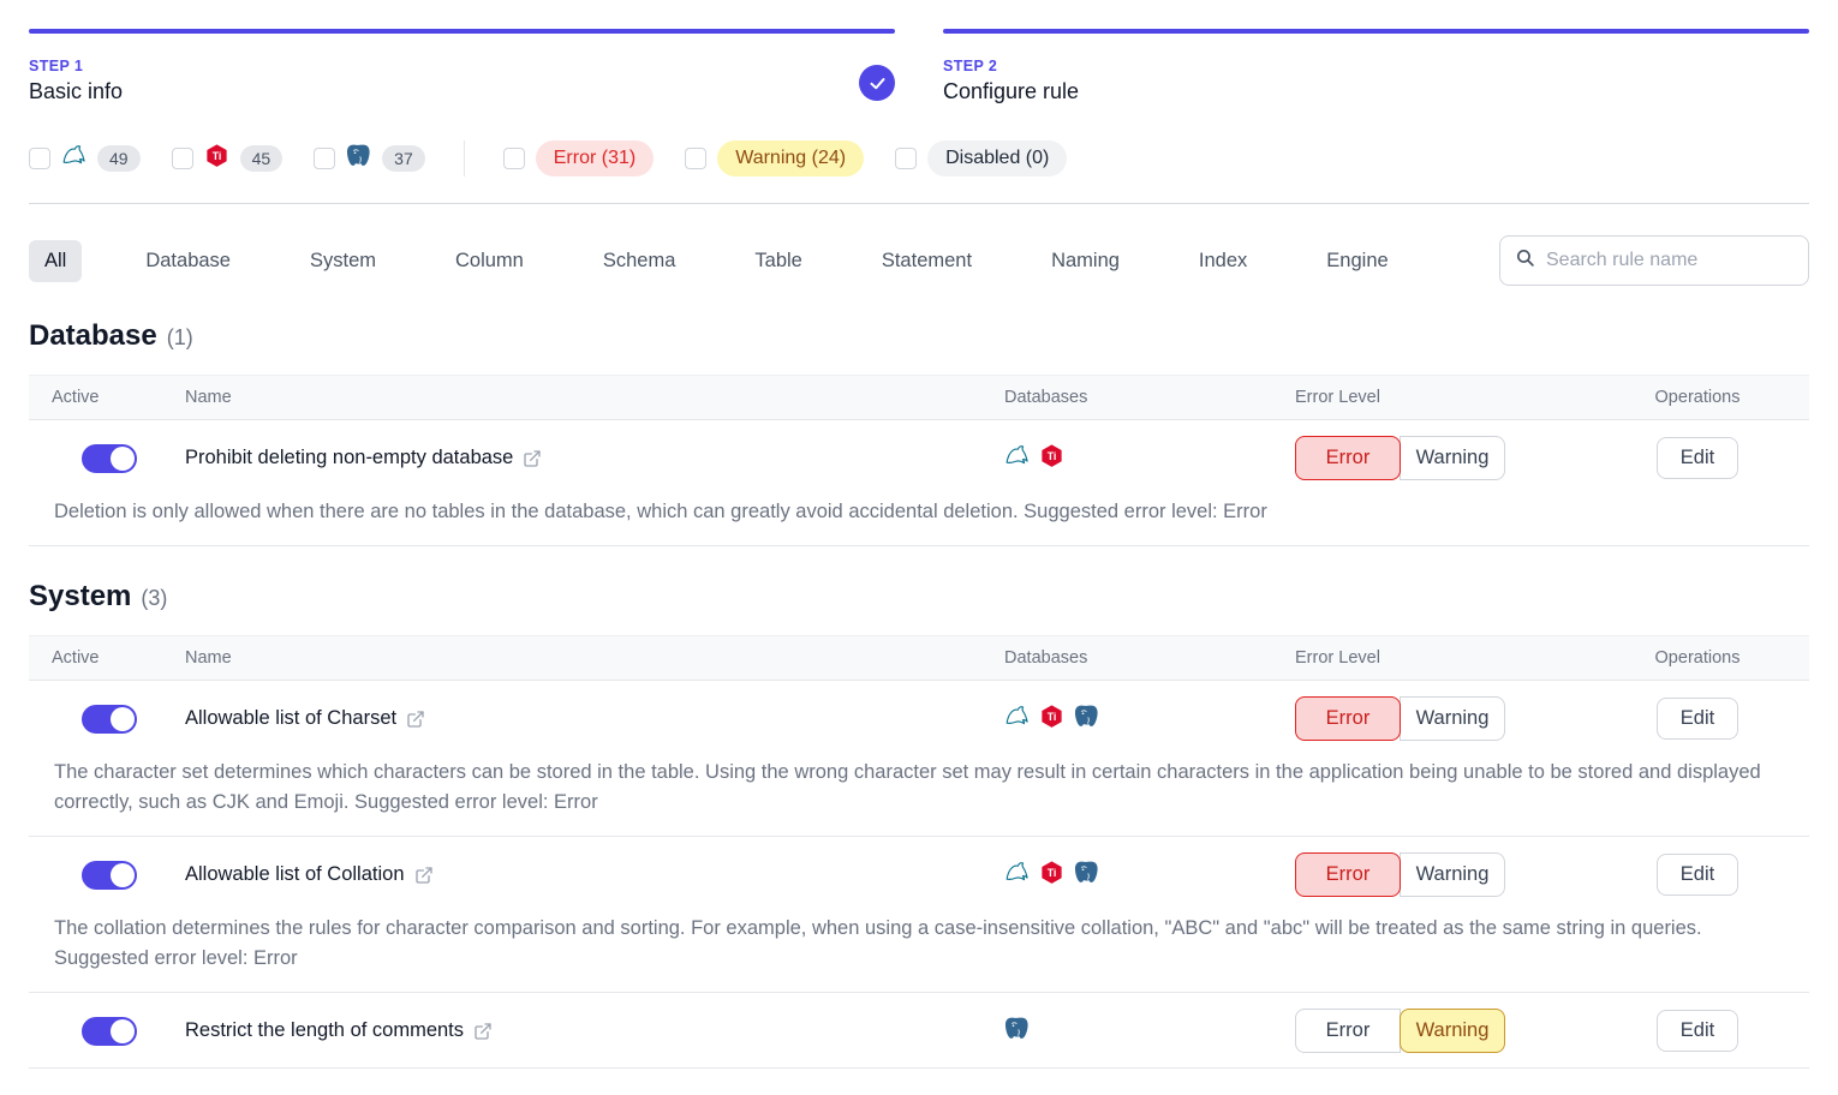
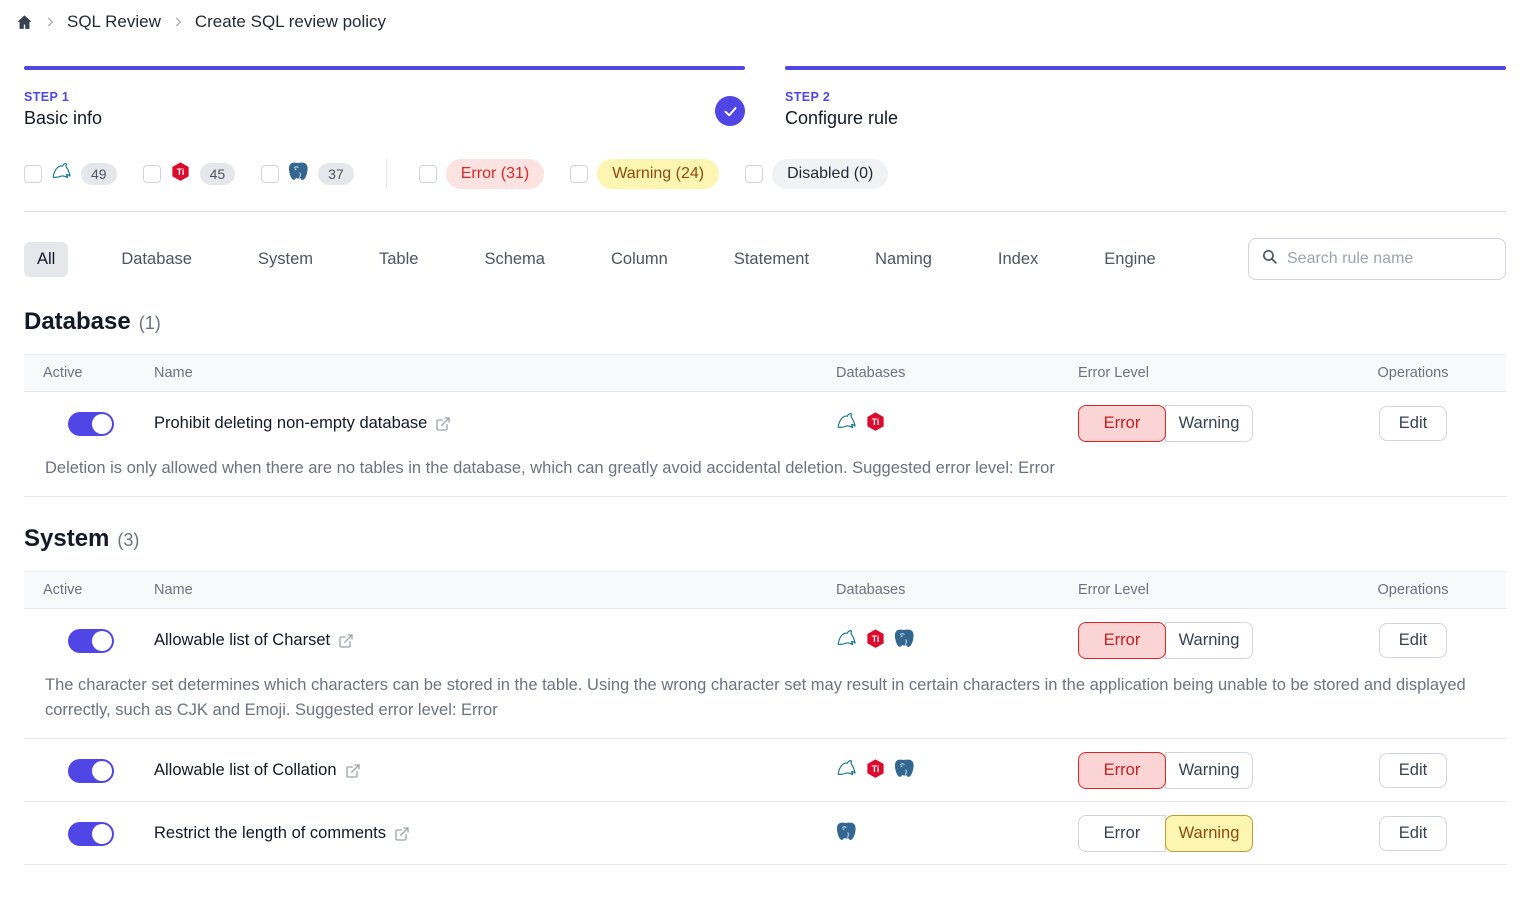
+ SQL Review
+ Create SQL review policy
  STEP 1
  Basic info
  STEP 2
  Configure rule
  49
  Ti
  45
  37
  Error (31)
  Warning (24)
  Disabled (0)
  All
  Database
  System
- Column
+ Table
  Schema
- Table
+ Column
  Statement
  Naming
  Index
  Engine
  Search rule name
  Database
  (1)
  Active
  Name
  Databases
  Error Level
  Operations
  Prohibit deleting non-empty database
  Ti
  Error
  Warning
  Edit
  Deletion is only allowed when there are no tables in the database, which can greatly avoid accidental deletion. Suggested error level: Error
  System
  (3)
  Active
  Name
  Databases
  Error Level
  Operations
  Allowable list of Charset
  Ti
  Error
  Warning
  Edit
  The character set determines which characters can be stored in the table. Using the wrong character set may result in certain characters in the application being unable to be stored and displayed correctly, such as CJK and Emoji. Suggested error level: Error
  Allowable list of Collation
  Ti
  Error
  Warning
  Edit
- The collation determines the rules for character comparison and sorting. For example, when using a case-insensitive collation, "ABC" and "abc" will be treated as the same string in queries. Suggested error level: Error
  Restrict the length of comments
  Error
  Warning
  Edit
